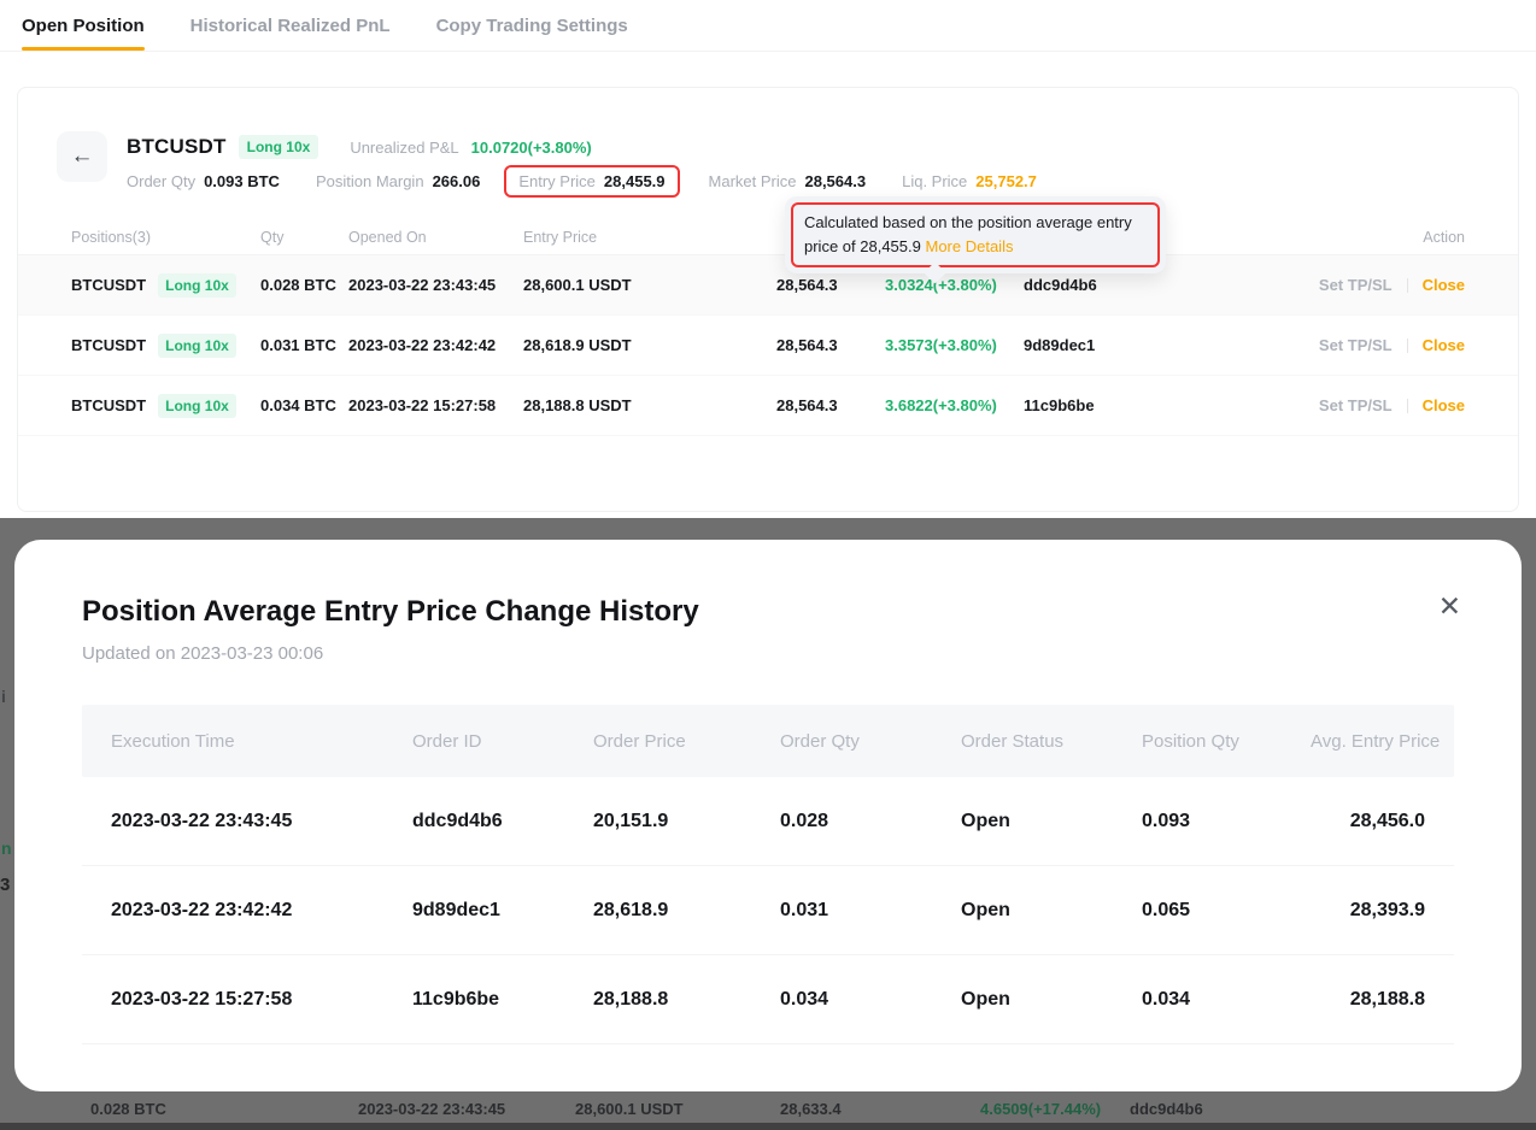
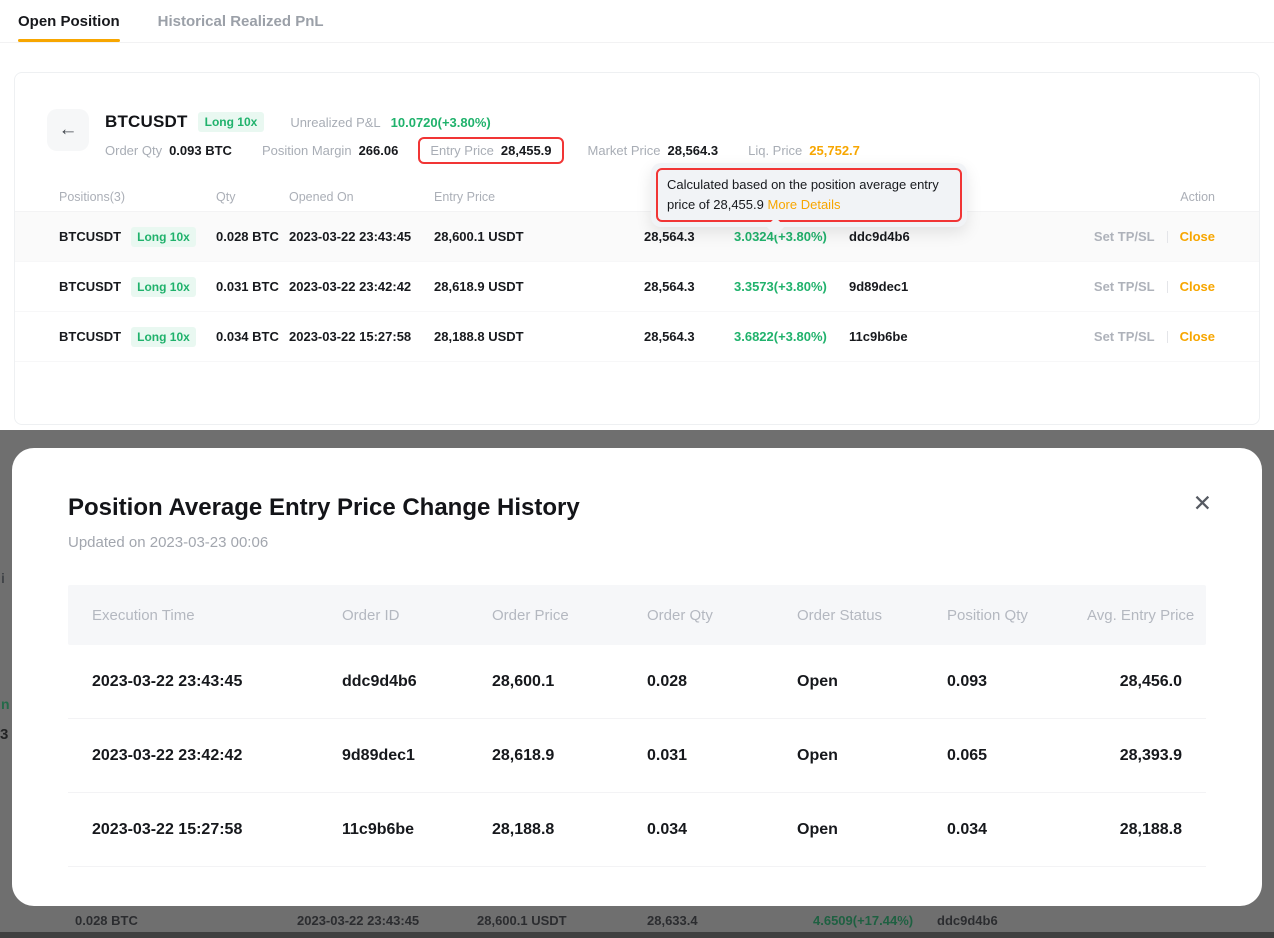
  Open Position
  Historical Realized PnL
- Copy Trading Settings
  ←
  BTCUSDT
  Long 10x
  Unrealized P&L
  10.0720(+3.80%)
  Order Qty
  0.093 BTC
  Position Margin
  266.06
  Entry Price
  28,455.9
  Market Price
  28,564.3
  Liq. Price
  25,752.7
  Calculated based on the position average entry price of 28,455.9 More Details
  Positions(3)
  Qty
  Opened On
  Entry Price
  Action
  BTCUSDT
  Long 10x
  0.028 BTC
  2023-03-22 23:43:45
  28,600.1 USDT
  28,564.3
  3.0324(+3.80%)
  ddc9d4b6
  Set TP/SL
  Close
  BTCUSDT
  Long 10x
  0.031 BTC
  2023-03-22 23:42:42
  28,618.9 USDT
  28,564.3
  3.3573(+3.80%)
  9d89dec1
  Set TP/SL
  Close
  BTCUSDT
  Long 10x
  0.034 BTC
  2023-03-22 15:27:58
  28,188.8 USDT
  28,564.3
  3.6822(+3.80%)
  11c9b6be
  Set TP/SL
  Close
  i
  n
  3
  0.028 BTC
  2023-03-22 23:43:45
  28,600.1 USDT
  28,633.4
  4.6509(+17.44%)
  ddc9d4b6
  Position Average Entry Price Change History
  Updated on 2023-03-23 00:06
  ✕
  Execution Time
  Order ID
  Order Price
  Order Qty
  Order Status
  Position Qty
  Avg. Entry Price
  2023-03-22 23:43:45
  ddc9d4b6
- 20,151.9
+ 28,600.1
  0.028
  Open
  0.093
  28,456.0
  2023-03-22 23:42:42
  9d89dec1
  28,618.9
  0.031
  Open
  0.065
  28,393.9
  2023-03-22 15:27:58
  11c9b6be
  28,188.8
  0.034
  Open
  0.034
  28,188.8
